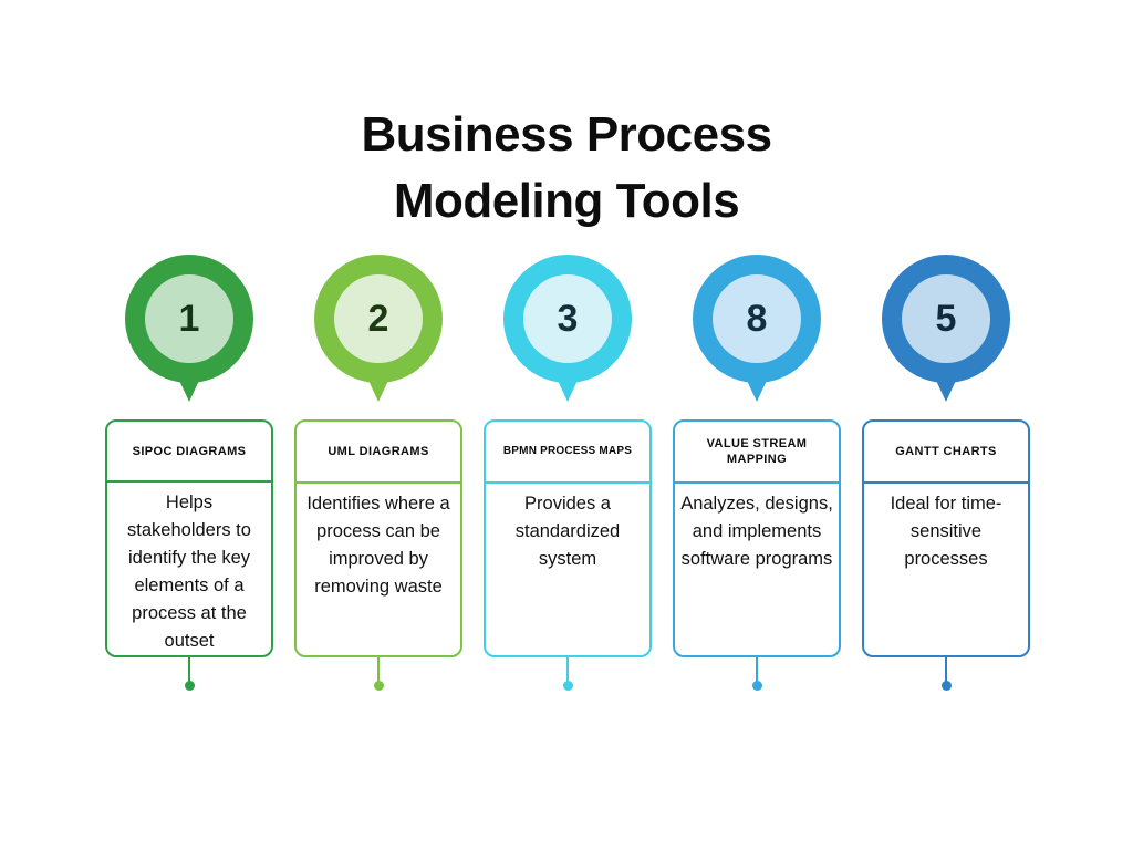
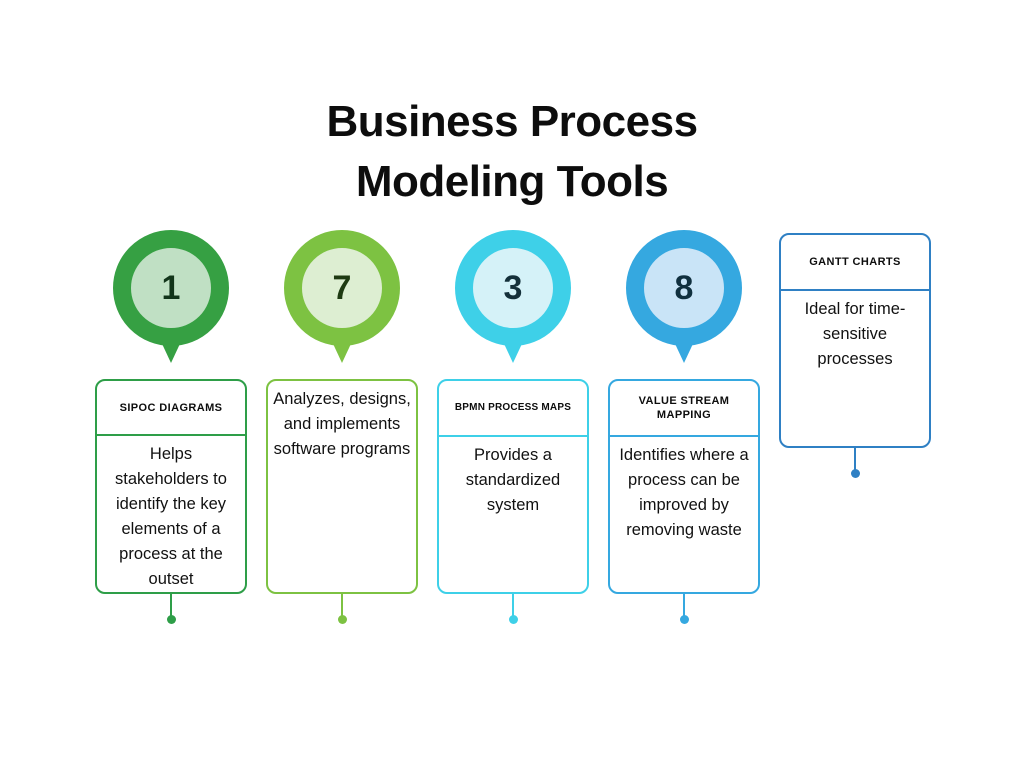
  Business Process
  Modeling Tools
  1
  SIPOC DIAGRAMS
  Helps stakeholders to identify the key elements of a process at the outset
- 2
+ 7
- UML DIAGRAMS
- Identifies where a process can be improved by removing waste
+ Analyzes, designs, and implements software programs
  3
  BPMN PROCESS MAPS
  Provides a standardized system
  8
  VALUE STREAM MAPPING
- Analyzes, designs, and implements software programs
+ Identifies where a process can be improved by removing waste
- 5
  GANTT CHARTS
  Ideal for time-sensitive processes
